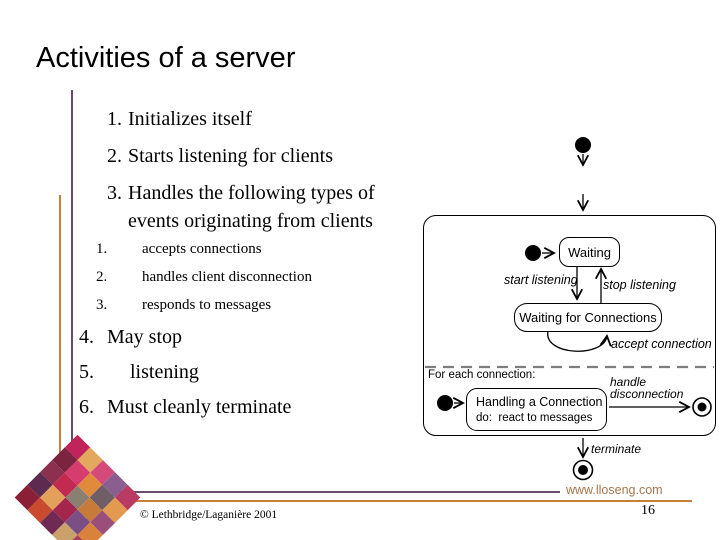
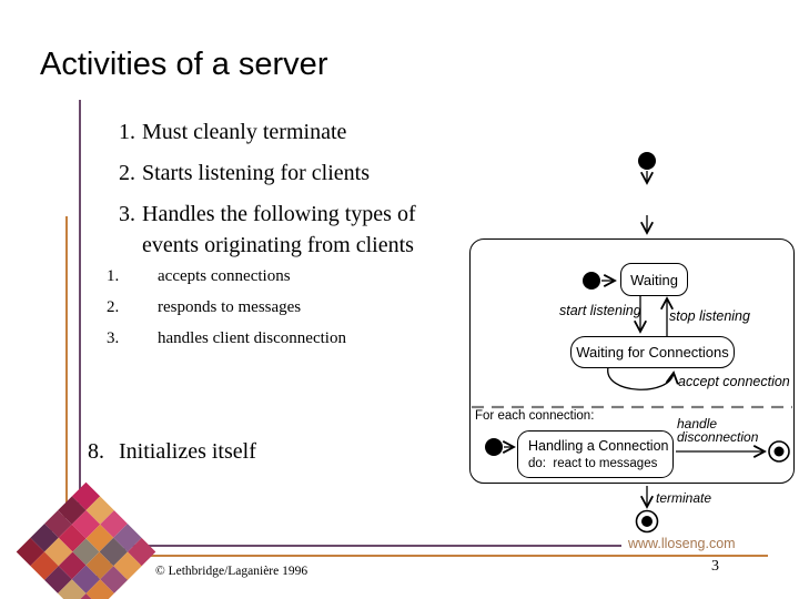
  Activities of a server
  1.
- Initializes itself
+ Must cleanly terminate
  2.
  Starts listening for clients
  3.
  Handles the following types of events originating from clients
  1.
  accepts connections
  2.
- handles client disconnection
+ responds to messages
  3.
- responds to messages
+ handles client disconnection
- 4.
- May stop
- 5.
- listening
- 6.
+ 8.
- Must cleanly terminate
+ Initializes itself
  Waiting
  start listening
  stop listening
  Waiting for Connections
  accept connection
  For each connection:
  Handling a Connection
  do: react to messages
  handle
  disconnection
  terminate
  www.lloseng.com
- © Lethbridge/Laganière 2001
+ © Lethbridge/Laganière 1996
- 16
+ 3
